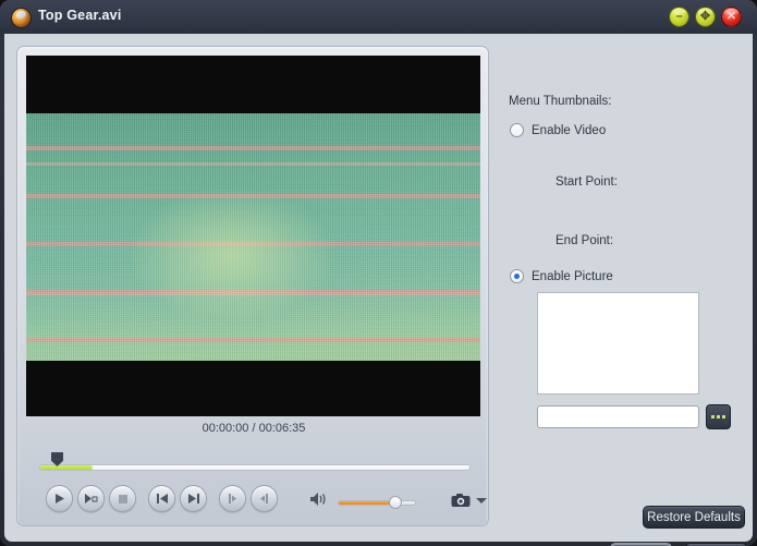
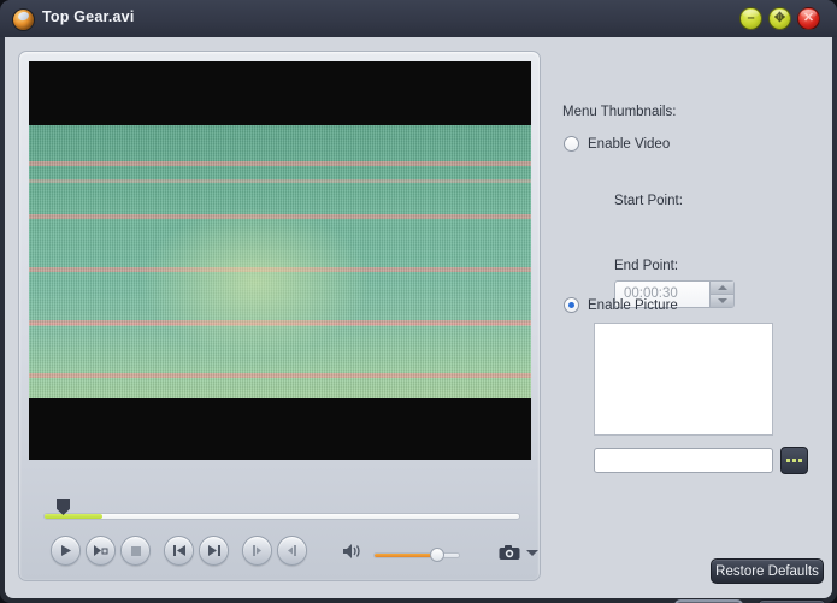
  Top Gear.avi
  –
  ✥
  ✕
- 00:00:00 / 00:06:35
  Menu Thumbnails:
  Enable Video
  Start Point:
  End Point:
+ 00:00:30
  Enable Picture
  Restore Defaults
